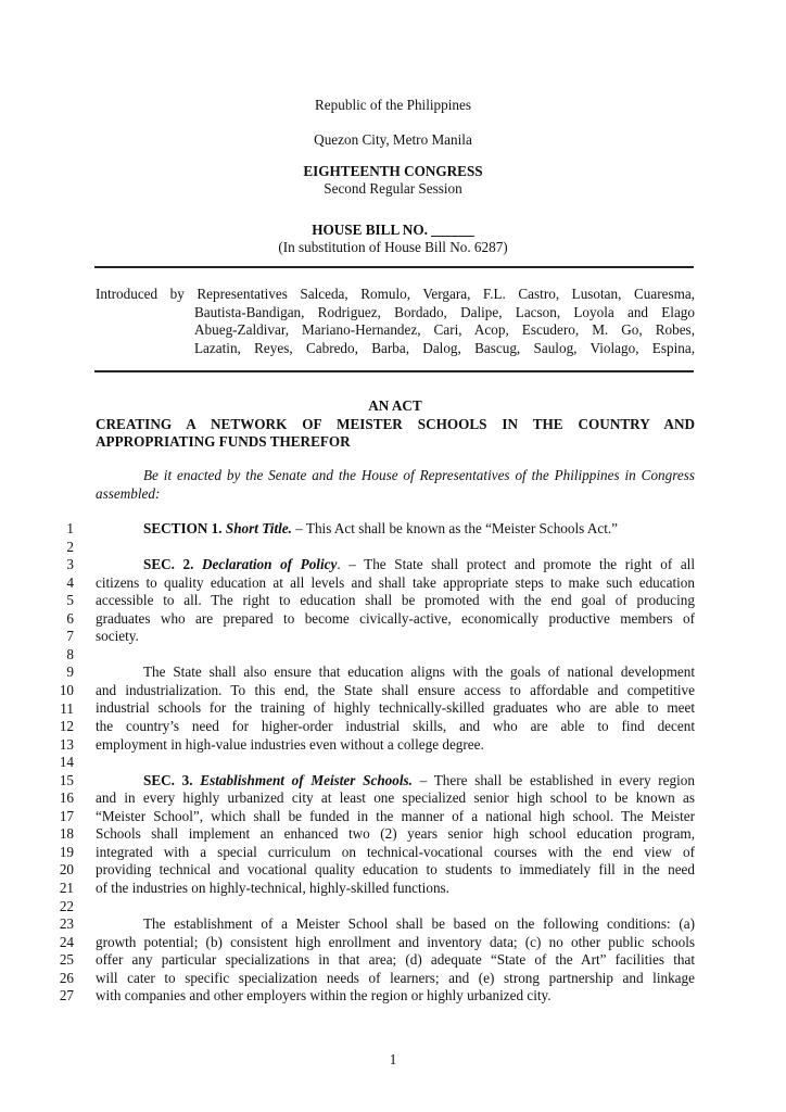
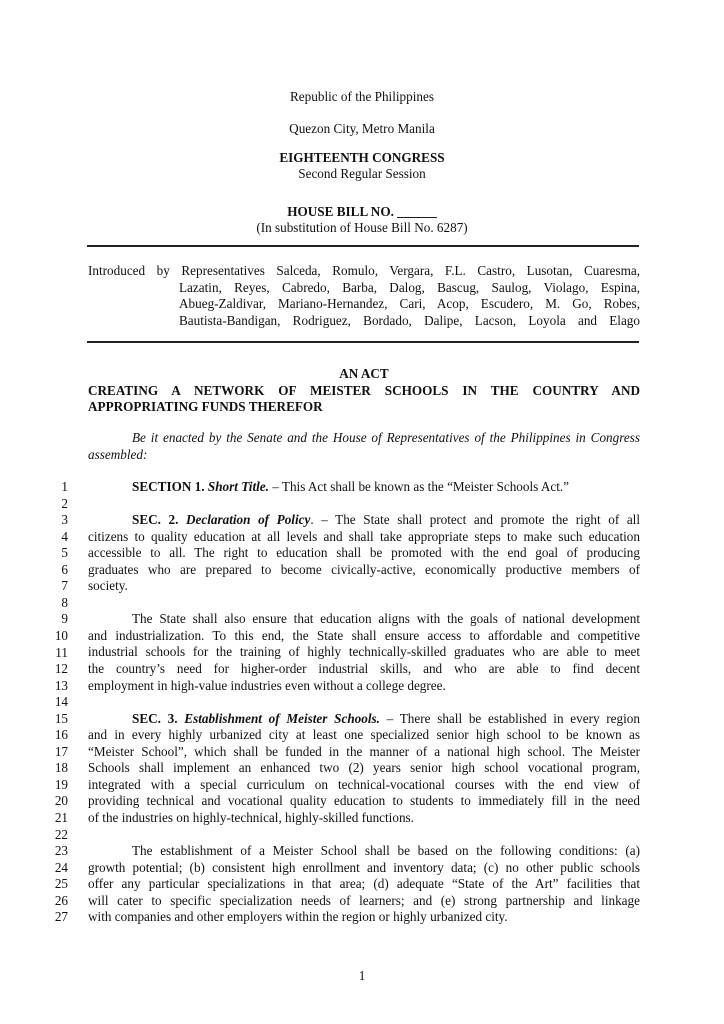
  Republic of the Philippines
  Quezon City, Metro Manila
  EIGHTEENTH CONGRESS
  Second Regular Session
  HOUSE BILL NO. ______
  (In substitution of House Bill No. 6287)
  Introduced by Representatives Salceda, Romulo, Vergara, F.L. Castro, Lusotan, Cuaresma,
- Bautista-Bandigan, Rodriguez, Bordado, Dalipe, Lacson, Loyola and Elago
+ Lazatin, Reyes, Cabredo, Barba, Dalog, Bascug, Saulog, Violago, Espina,
  Abueg-Zaldivar, Mariano-Hernandez, Cari, Acop, Escudero, M. Go, Robes,
- Lazatin, Reyes, Cabredo, Barba, Dalog, Bascug, Saulog, Violago, Espina,
+ Bautista-Bandigan, Rodriguez, Bordado, Dalipe, Lacson, Loyola and Elago
  AN ACT
  CREATING A NETWORK OF MEISTER SCHOOLS IN THE COUNTRY AND APPROPRIATING FUNDS THEREFOR
  Be it enacted by the Senate and the House of Representatives of the Philippines in Congress assembled:
  SECTION 1. Short Title. – This Act shall be known as the “Meister Schools Act.”
  SEC. 2. Declaration of Policy. – The State shall protect and promote the right of all
  citizens to quality education at all levels and shall take appropriate steps to make such education
  accessible to all. The right to education shall be promoted with the end goal of producing
  graduates who are prepared to become civically-active, economically productive members of
  society.
  The State shall also ensure that education aligns with the goals of national development
  and industrialization. To this end, the State shall ensure access to affordable and competitive
  industrial schools for the training of highly technically-skilled graduates who are able to meet
  the country’s need for higher-order industrial skills, and who are able to find decent
  employment in high-value industries even without a college degree.
  SEC. 3. Establishment of Meister Schools. – There shall be established in every region
  and in every highly urbanized city at least one specialized senior high school to be known as
  “Meister School”, which shall be funded in the manner of a national high school. The Meister
- Schools shall implement an enhanced two (2) years senior high school education program,
+ Schools shall implement an enhanced two (2) years senior high school vocational program,
  integrated with a special curriculum on technical-vocational courses with the end view of
  providing technical and vocational quality education to students to immediately fill in the need
  of the industries on highly-technical, highly-skilled functions.
  The establishment of a Meister School shall be based on the following conditions: (a)
  growth potential; (b) consistent high enrollment and inventory data; (c) no other public schools
  offer any particular specializations in that area; (d) adequate “State of the Art” facilities that
  will cater to specific specialization needs of learners; and (e) strong partnership and linkage
  with companies and other employers within the region or highly urbanized city.
  1
  2
  3
  4
  5
  6
  7
  8
  9
  10
  11
  12
  13
  14
  15
  16
  17
  18
  19
  20
  21
  22
  23
  24
  25
  26
  27
  1
